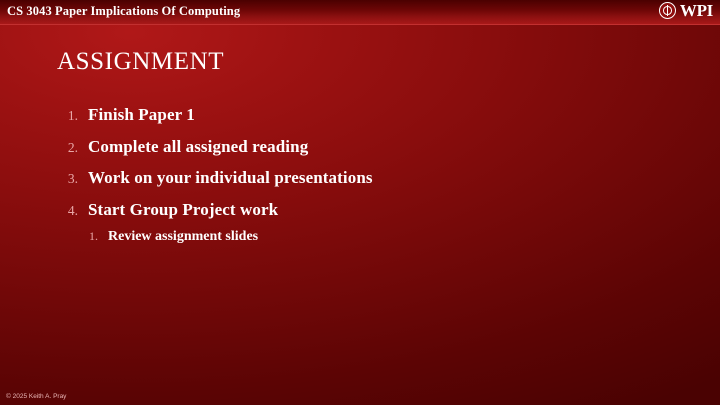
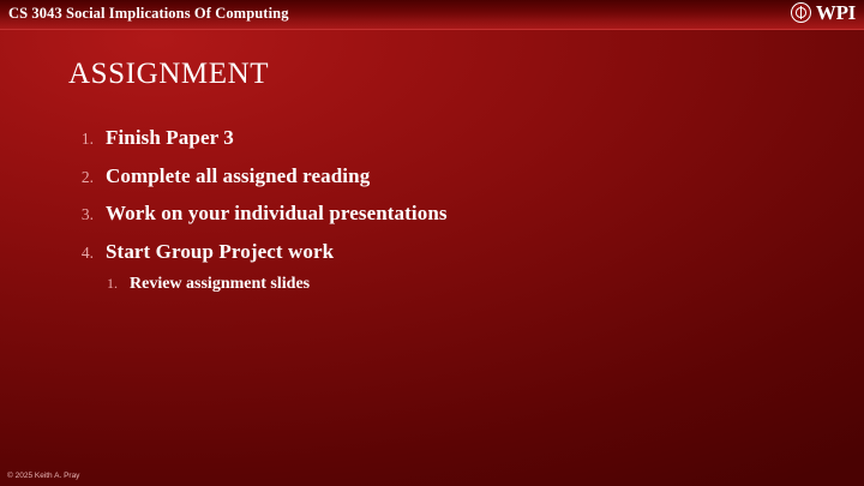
- CS 3043 Paper Implications Of Computing
+ CS 3043 Social Implications Of Computing
  WPI
  ASSIGNMENT
  1.
- Finish Paper 1
+ Finish Paper 3
  2.
  Complete all assigned reading
  3.
  Work on your individual presentations
  4.
  Start Group Project work
  1.
  Review assignment slides
